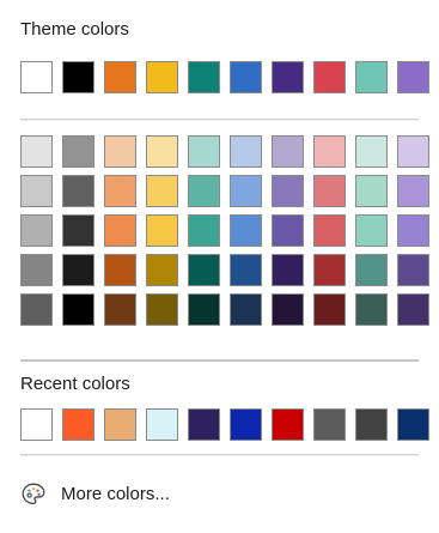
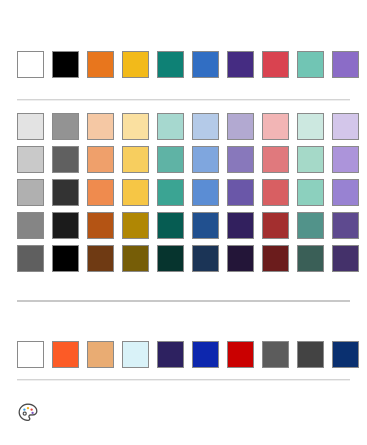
- Theme colors
- Recent colors
- More colors...
